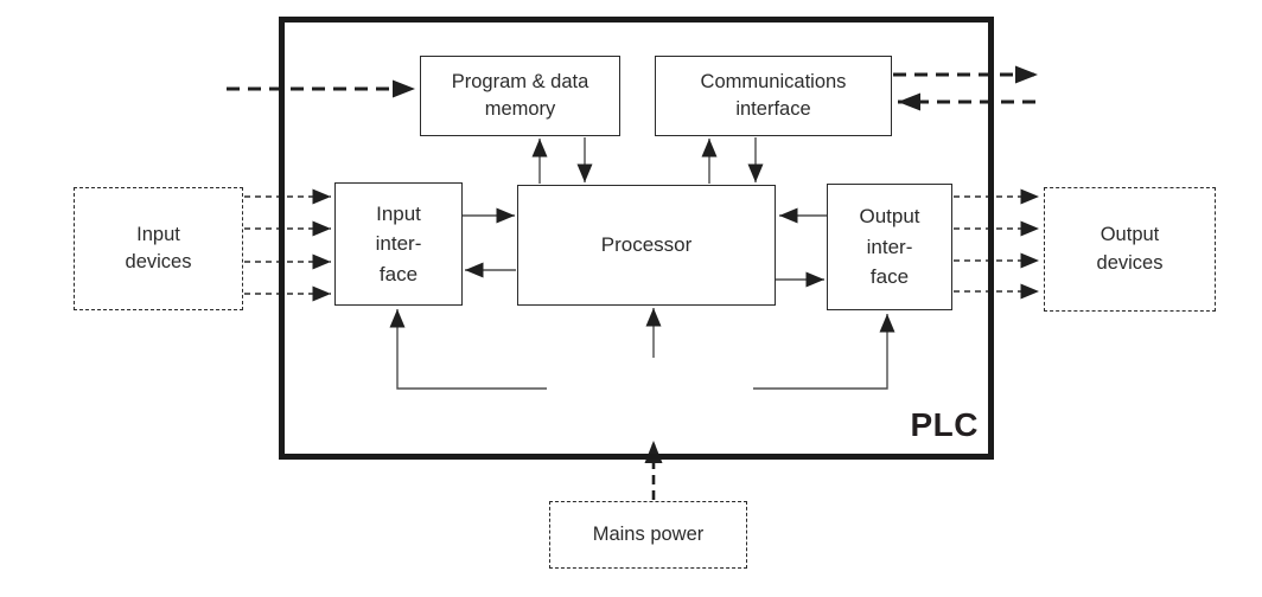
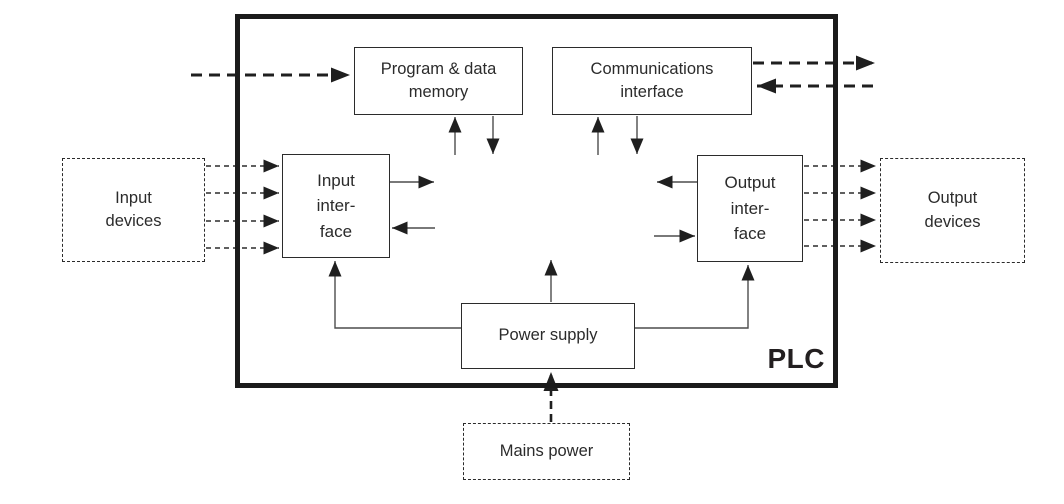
  PLC
  Input
  devices
  Output
  devices
  Mains power
  Program & data
  memory
  Communications
  interface
  Input
  inter-
  face
- Processor
  Output
  inter-
  face
+ Power supply
